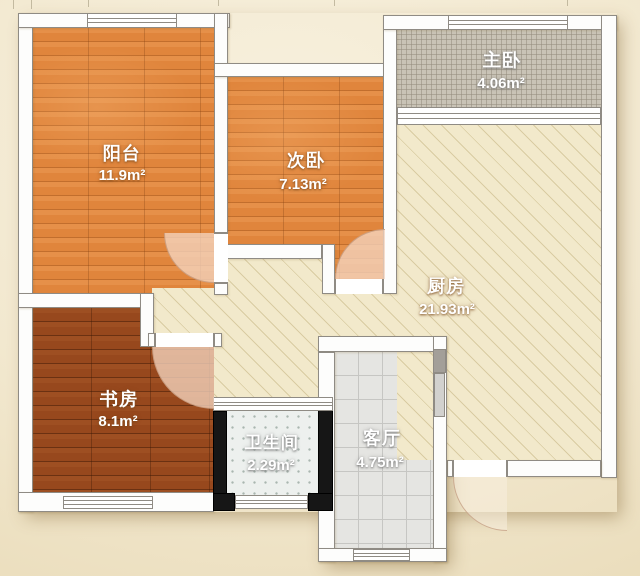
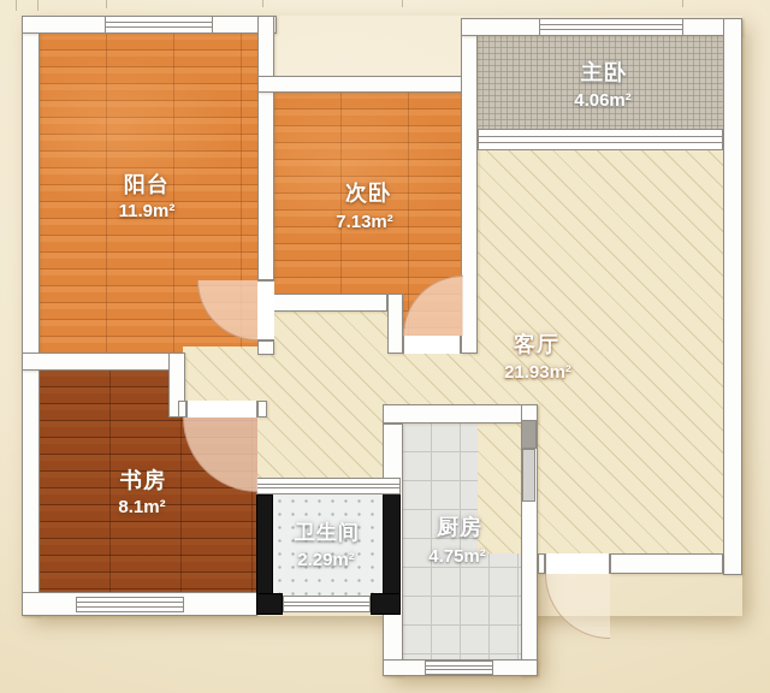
  阳台
  11.9m²
  次卧
  7.13m²
  主卧
  4.06m²
- 厨房
+ 客厅
  21.93m²
  书房
  8.1m²
  卫生间
  2.29m²
- 客厅
+ 厨房
  4.75m²
